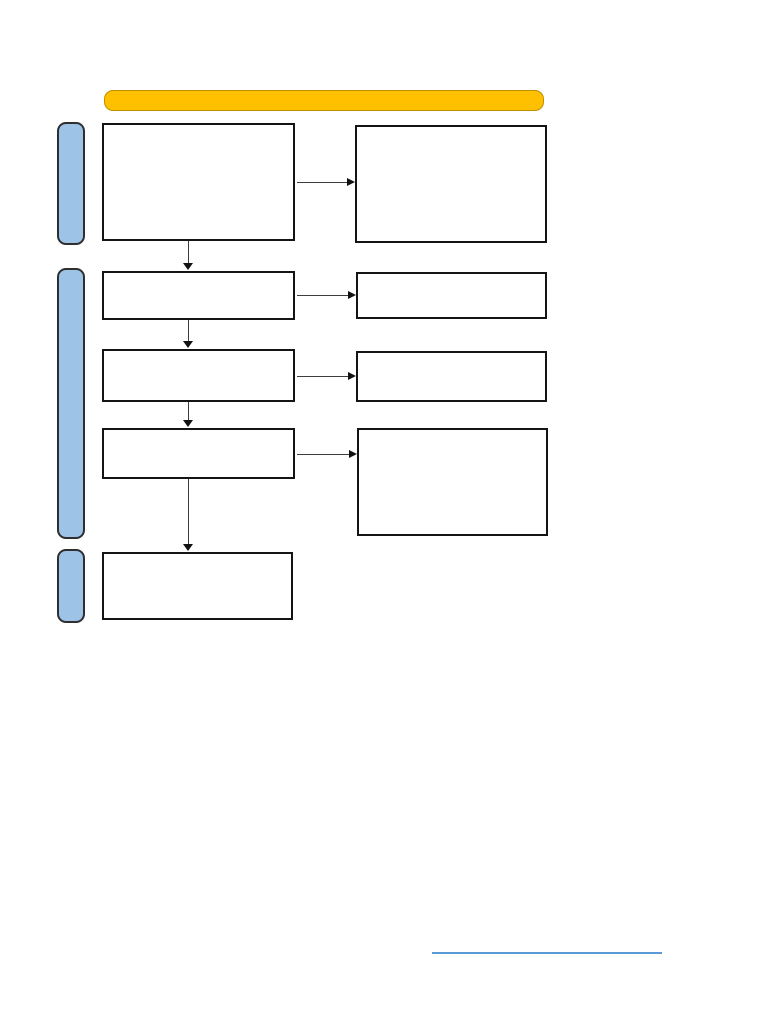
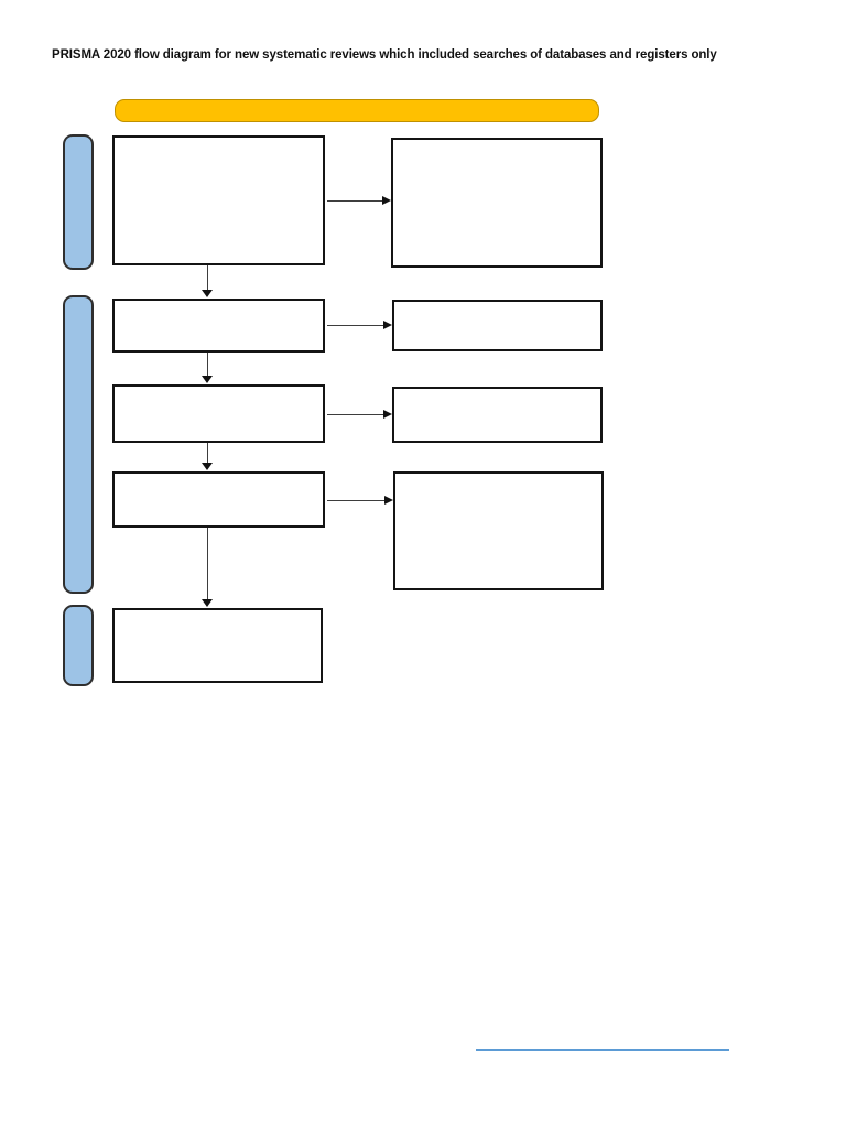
+ PRISMA 2020 flow diagram for new systematic reviews which included searches of databases and registers only
